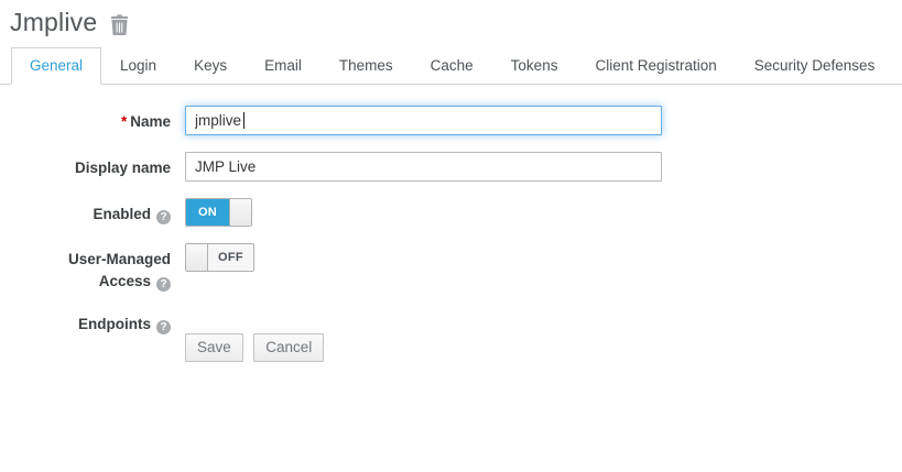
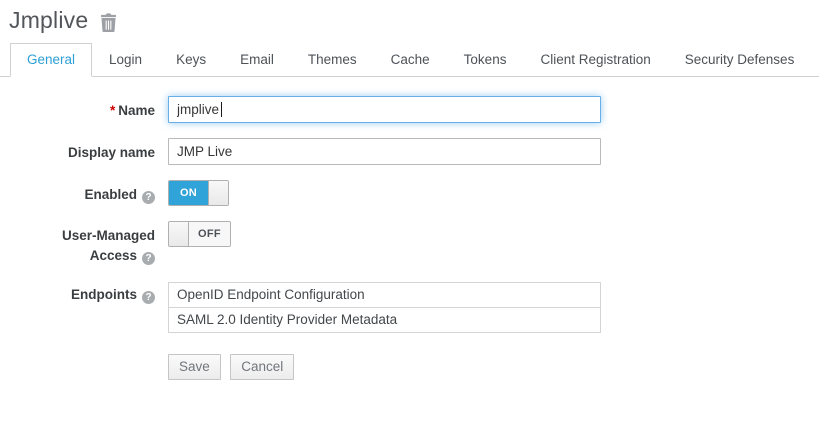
  Jmplive
  General
  Login
  Keys
  Email
  Themes
  Cache
  Tokens
  Client Registration
  Security Defenses
  * Name
  jmplive
  Display name
  JMP Live
  Enabled
  ON
  User-Managed
  Access
  OFF
  Endpoints
+ OpenID Endpoint Configuration
+ SAML 2.0 Identity Provider Metadata
  Save Cancel
